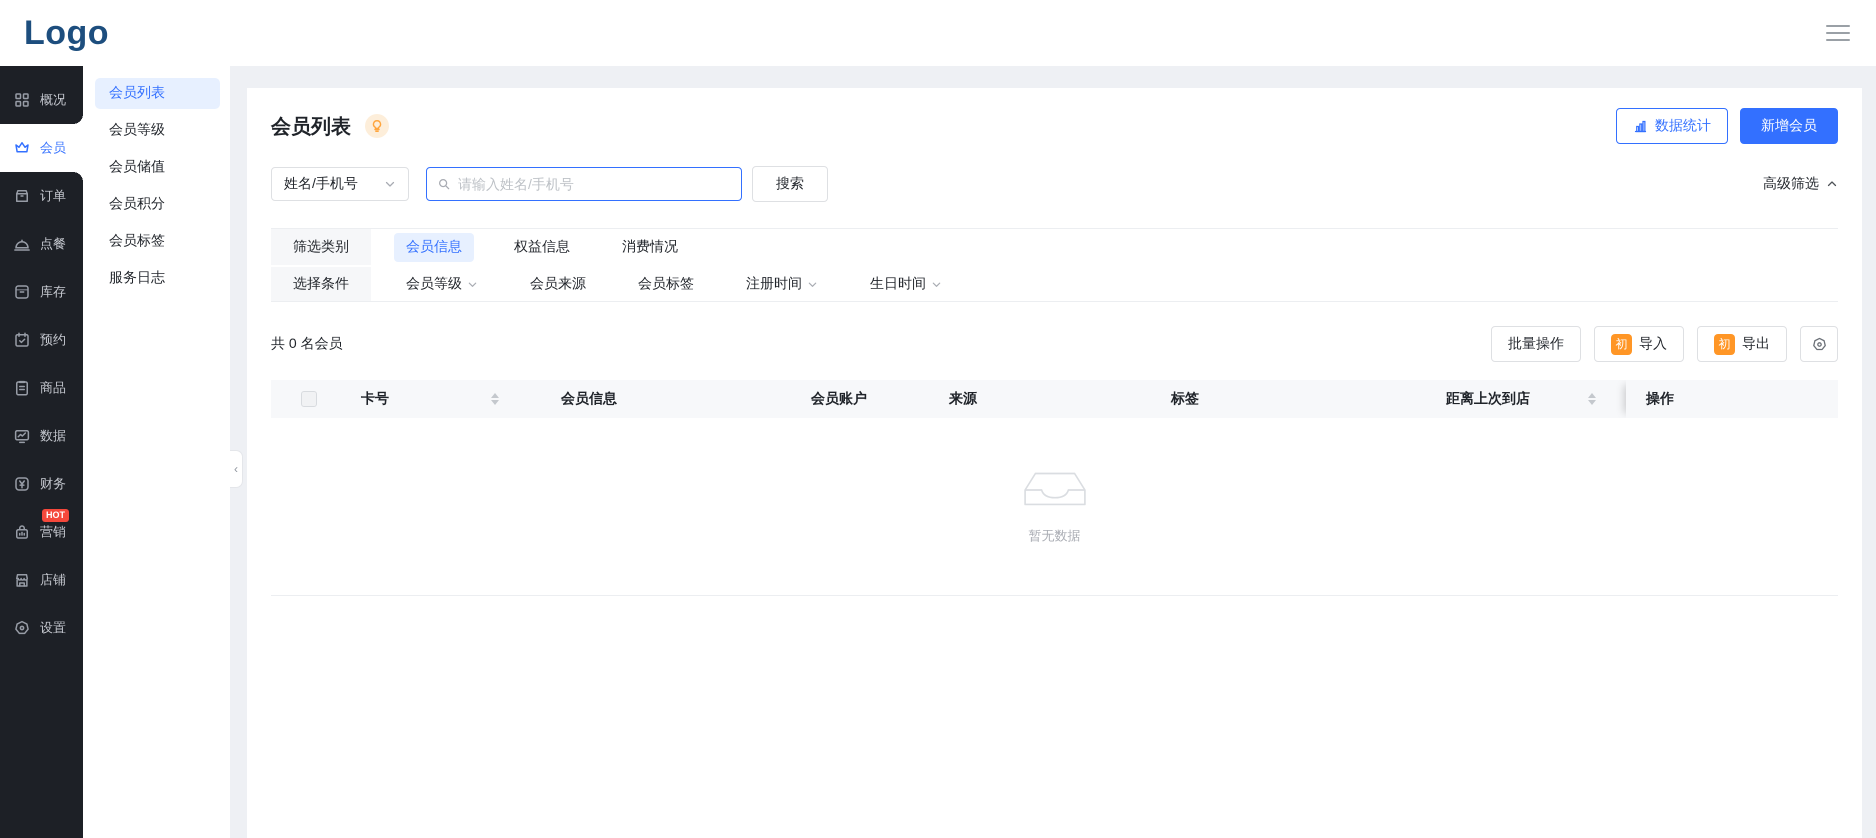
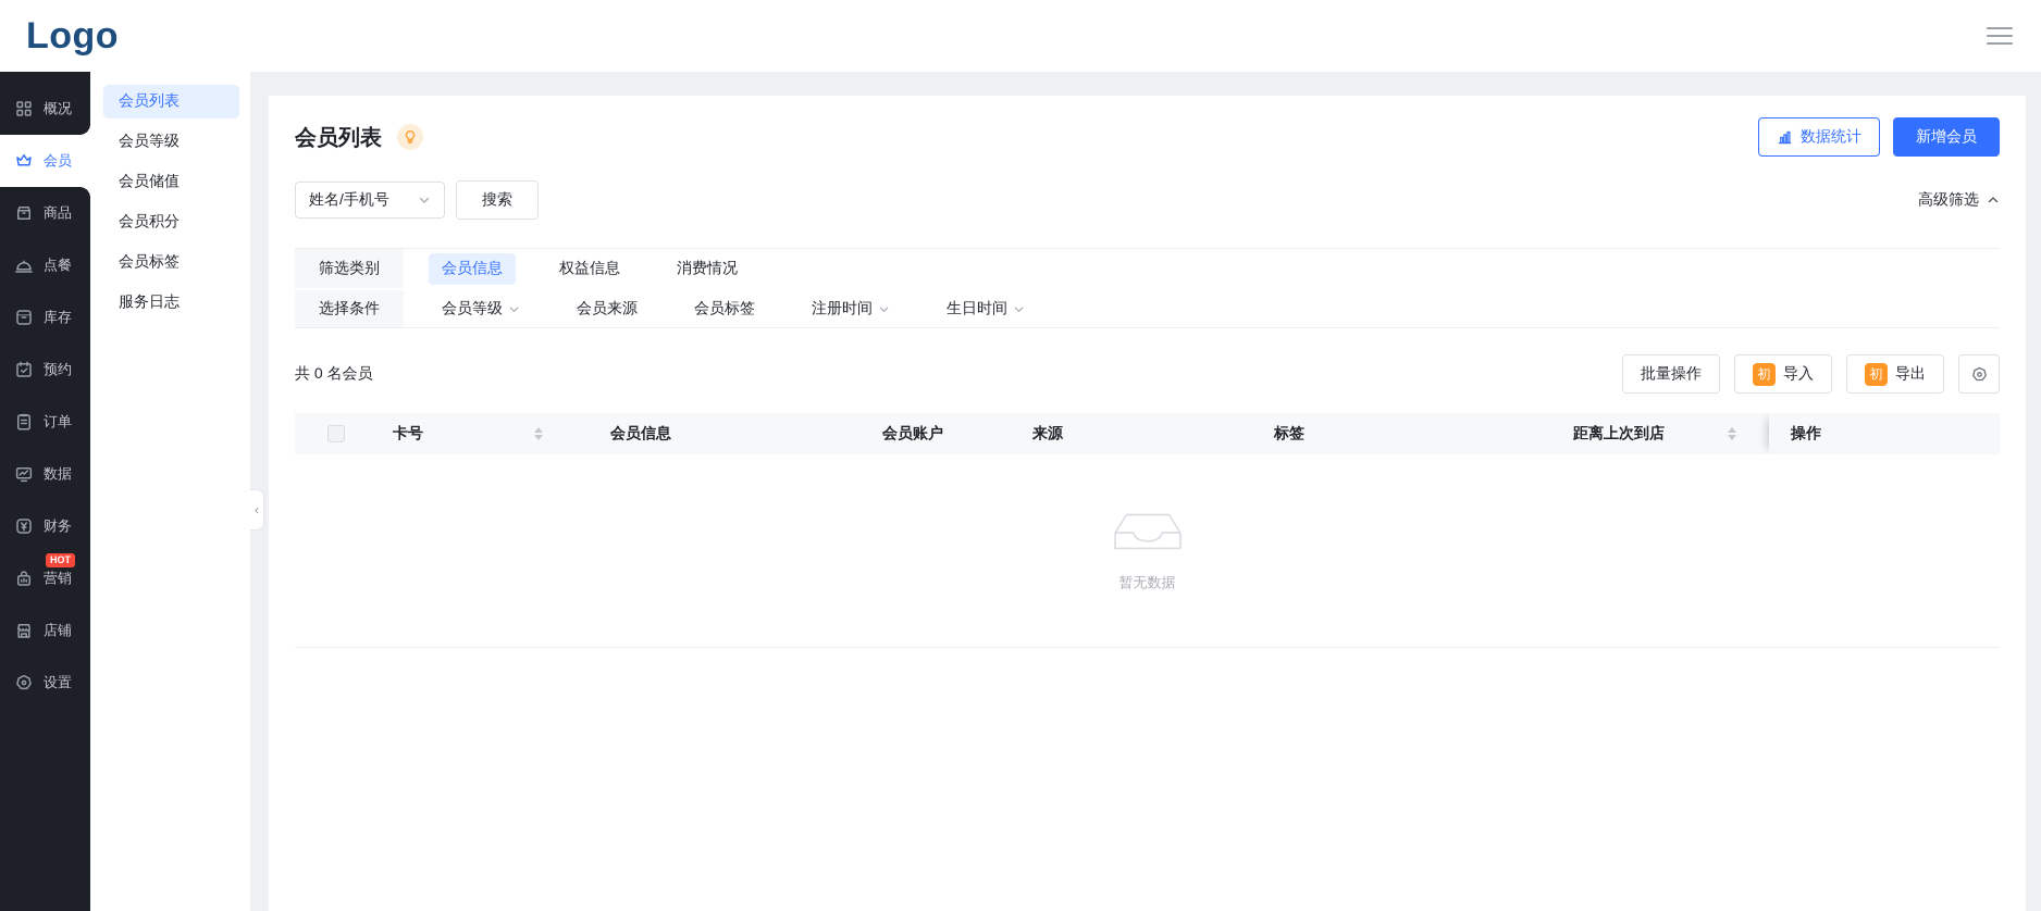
  Logo
  概况
  会员
- 订单
+ 商品
  点餐
  库存
  预约
- 商品
+ 订单
  数据
  财务
  营销
  HOT
  店铺
  设置
  会员列表
  会员等级
  会员储值
  会员积分
  会员标签
  服务日志
  ‹
  会员列表
  数据统计
  新增会员
  姓名/手机号
- 请输入姓名/手机号
  搜索
  高级筛选
  筛选类别
  会员信息
  权益信息
  消费情况
  选择条件
  会员等级
  会员来源
  会员标签
  注册时间
  生日时间
  共 0 名会员
  批量操作
  初
  导入
  初
  导出
  卡号
  会员信息
  会员账户
  来源
  标签
  距离上次到店
  操作
  暂无数据
